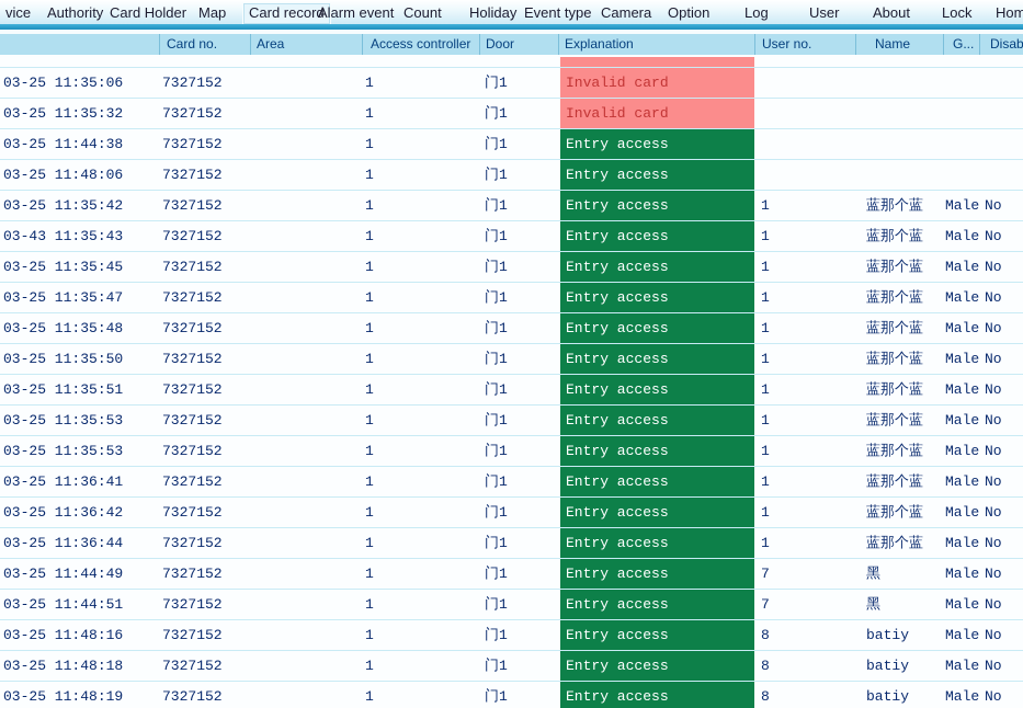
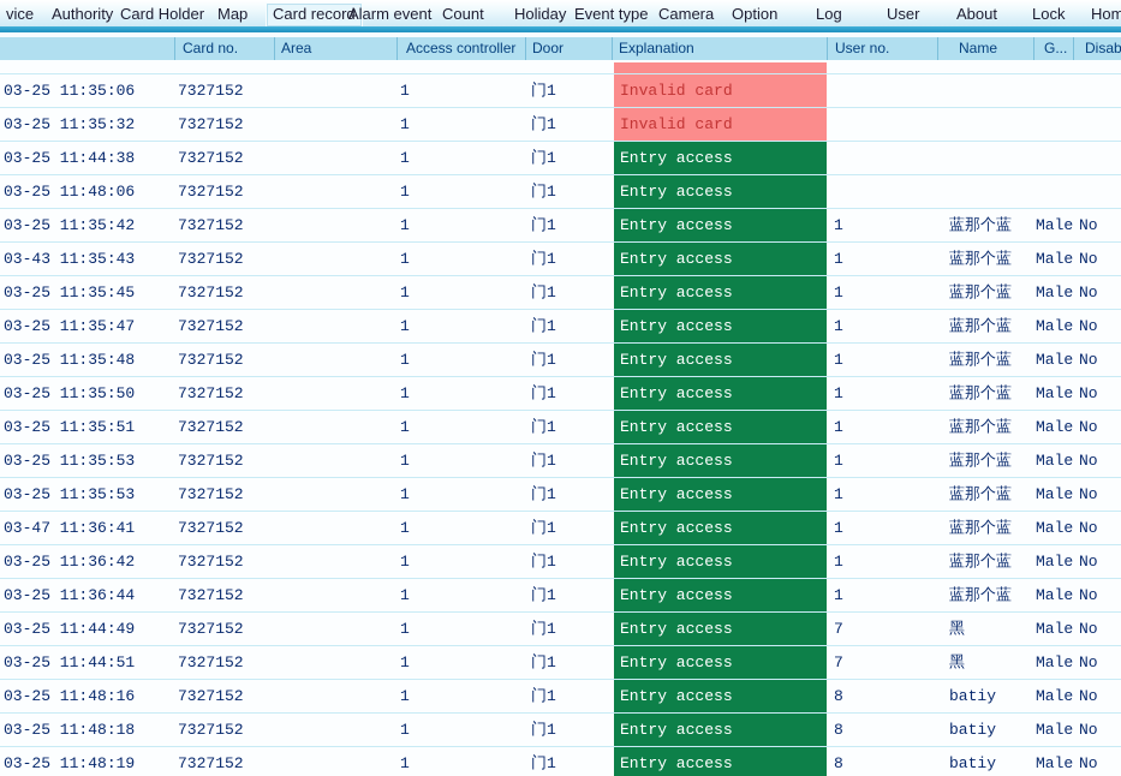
  vice
  Authority
  Card Holder
  Map
  Card record
  Alarm event
  Count
  Holiday
  Event type
  Camera
  Option
  Log
  User
  About
  Lock
  Hom
  Card no.
  Area
  Access controller
  Door
  Explanation
  User no.
  Name
  G...
  Disab
  03-25 11:35:06
  7327152
  1
  门1
  Invalid card
  03-25 11:35:32
  7327152
  1
  门1
  Invalid card
  03-25 11:44:38
  7327152
  1
  门1
  Entry access
  03-25 11:48:06
  7327152
  1
  门1
  Entry access
  03-25 11:35:42
  7327152
  1
  门1
  Entry access
  1
  蓝那个蓝
  Male
  No
  03-43 11:35:43
  7327152
  1
  门1
  Entry access
  1
  蓝那个蓝
  Male
  No
  03-25 11:35:45
  7327152
  1
  门1
  Entry access
  1
  蓝那个蓝
  Male
  No
  03-25 11:35:47
  7327152
  1
  门1
  Entry access
  1
  蓝那个蓝
  Male
  No
  03-25 11:35:48
  7327152
  1
  门1
  Entry access
  1
  蓝那个蓝
  Male
  No
  03-25 11:35:50
  7327152
  1
  门1
  Entry access
  1
  蓝那个蓝
  Male
  No
  03-25 11:35:51
  7327152
  1
  门1
  Entry access
  1
  蓝那个蓝
  Male
  No
  03-25 11:35:53
  7327152
  1
  门1
  Entry access
  1
  蓝那个蓝
  Male
  No
  03-25 11:35:53
  7327152
  1
  门1
  Entry access
  1
  蓝那个蓝
  Male
  No
- 03-25 11:36:41
+ 03-47 11:36:41
  7327152
  1
  门1
  Entry access
  1
  蓝那个蓝
  Male
  No
  03-25 11:36:42
  7327152
  1
  门1
  Entry access
  1
  蓝那个蓝
  Male
  No
  03-25 11:36:44
  7327152
  1
  门1
  Entry access
  1
  蓝那个蓝
  Male
  No
  03-25 11:44:49
  7327152
  1
  门1
  Entry access
  7
  黑
  Male
  No
  03-25 11:44:51
  7327152
  1
  门1
  Entry access
  7
  黑
  Male
  No
  03-25 11:48:16
  7327152
  1
  门1
  Entry access
  8
  batiy
  Male
  No
  03-25 11:48:18
  7327152
  1
  门1
  Entry access
  8
  batiy
  Male
  No
  03-25 11:48:19
  7327152
  1
  门1
  Entry access
  8
  batiy
  Male
  No
